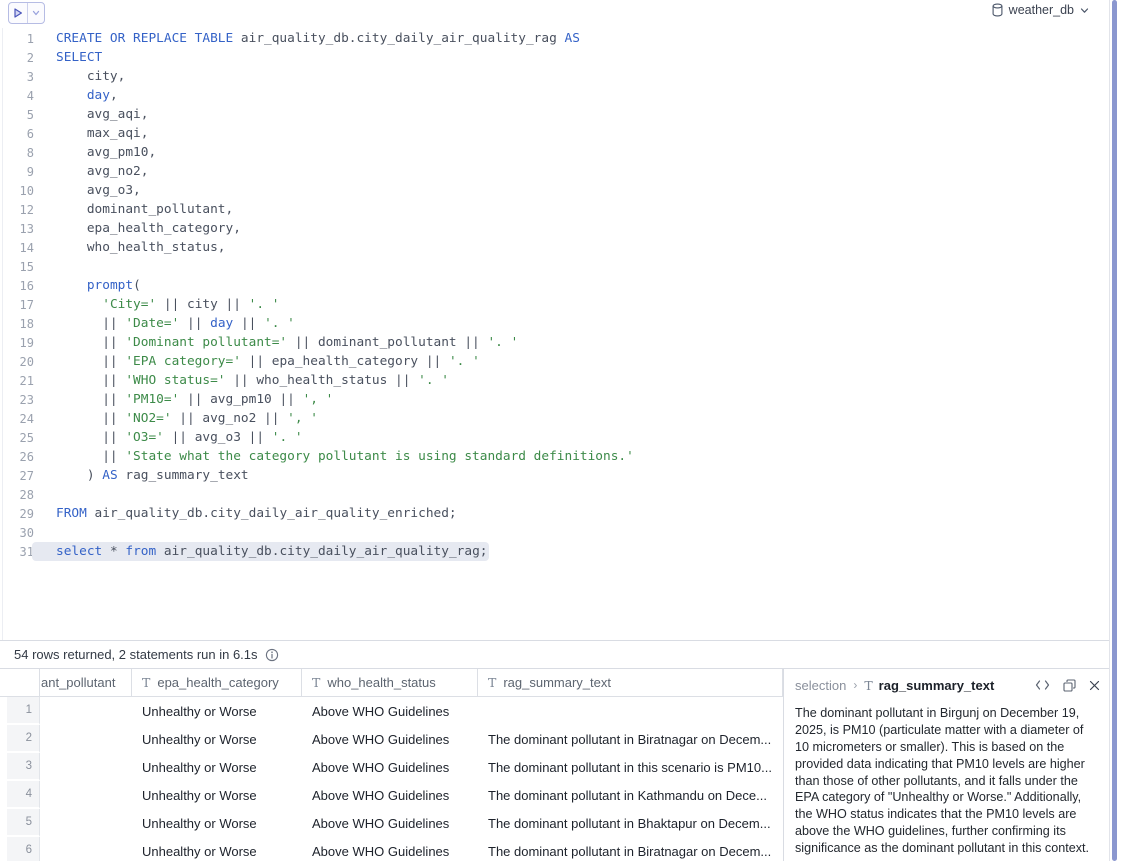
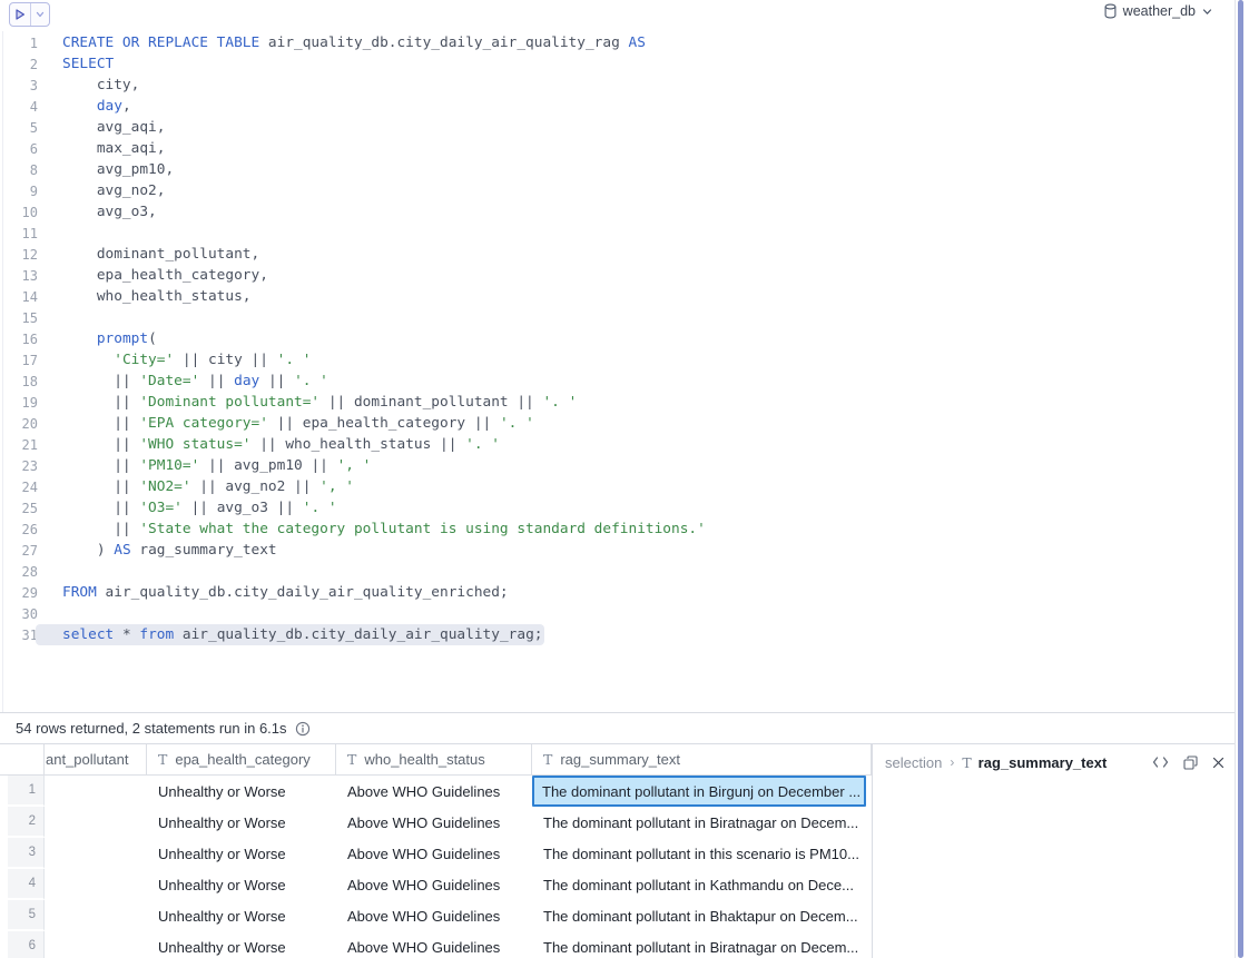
  weather_db
  1
  CREATE OR REPLACE TABLE air_quality_db.city_daily_air_quality_rag AS
  2
  SELECT
  3
  city,
  4
  day,
  5
  avg_aqi,
  6
  max_aqi,
  8
  avg_pm10,
  9
  avg_no2,
  10
  avg_o3,
+ 11
  12
  dominant_pollutant,
  13
  epa_health_category,
  14
  who_health_status,
  15
  16
  prompt(
  17
  'City=' || city || '. '
  18
  || 'Date=' || day || '. '
  19
  || 'Dominant pollutant=' || dominant_pollutant || '. '
  20
  || 'EPA category=' || epa_health_category || '. '
  21
  || 'WHO status=' || who_health_status || '. '
  23
  || 'PM10=' || avg_pm10 || ', '
  24
  || 'NO2=' || avg_no2 || ', '
  25
  || 'O3=' || avg_o3 || '. '
  26
  || 'State what the category pollutant is using standard definitions.'
  27
  ) AS rag_summary_text
  28
  29
  FROM air_quality_db.city_daily_air_quality_enriched;
  30
  31
  select * from air_quality_db.city_daily_air_quality_rag;
  54 rows returned, 2 statements run in 6.1s
  ant_pollutant
  T
  epa_health_category
  T
  who_health_status
  T
  rag_summary_text
  1
  Unhealthy or Worse
  Above WHO Guidelines
+ The dominant pollutant in Birgunj on December ...
  2
  Unhealthy or Worse
  Above WHO Guidelines
  The dominant pollutant in Biratnagar on Decem...
  3
  Unhealthy or Worse
  Above WHO Guidelines
  The dominant pollutant in this scenario is PM10...
  4
  Unhealthy or Worse
  Above WHO Guidelines
  The dominant pollutant in Kathmandu on Dece...
  5
  Unhealthy or Worse
  Above WHO Guidelines
  The dominant pollutant in Bhaktapur on Decem...
  6
  Unhealthy or Worse
  Above WHO Guidelines
  The dominant pollutant in Biratnagar on Decem...
  selection
  ›
  T
  rag_summary_text
- The dominant pollutant in Birgunj on December 19, 2025, is PM10 (particulate matter with a diameter of 10 micrometers or smaller). This is based on the provided data indicating that PM10 levels are higher than those of other pollutants, and it falls under the EPA category of "Unhealthy or Worse." Additionally, the WHO status indicates that the PM10 levels are above the WHO guidelines, further confirming its significance as the dominant pollutant in this context.
